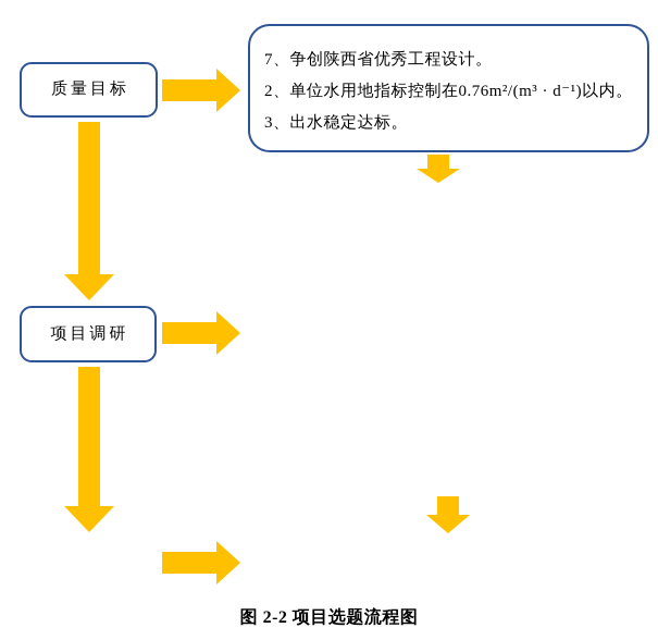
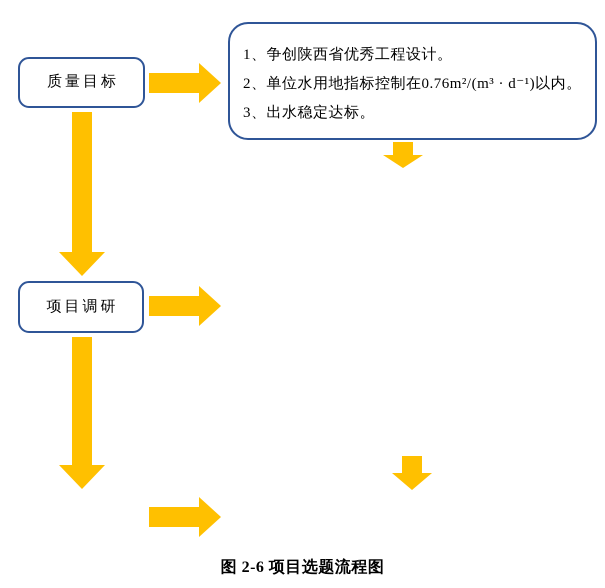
  质量目标
  项目调研
- 7、争创陕西省优秀工程设计。
+ 1、争创陕西省优秀工程设计。
  2、单位水用地指标控制在0.76m²/(m³ · d⁻¹)以内。
  3、出水稳定达标。
- 图 2-2 项目选题流程图
+ 图 2-6 项目选题流程图
